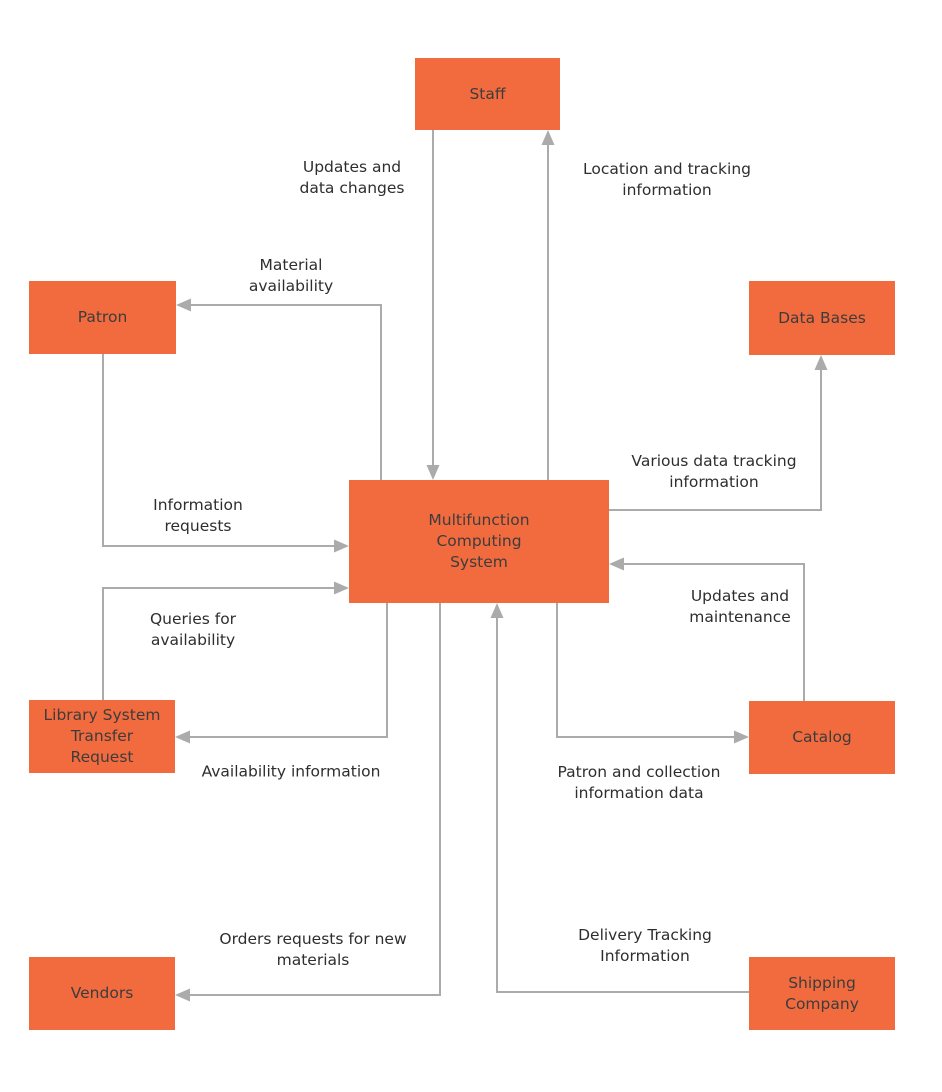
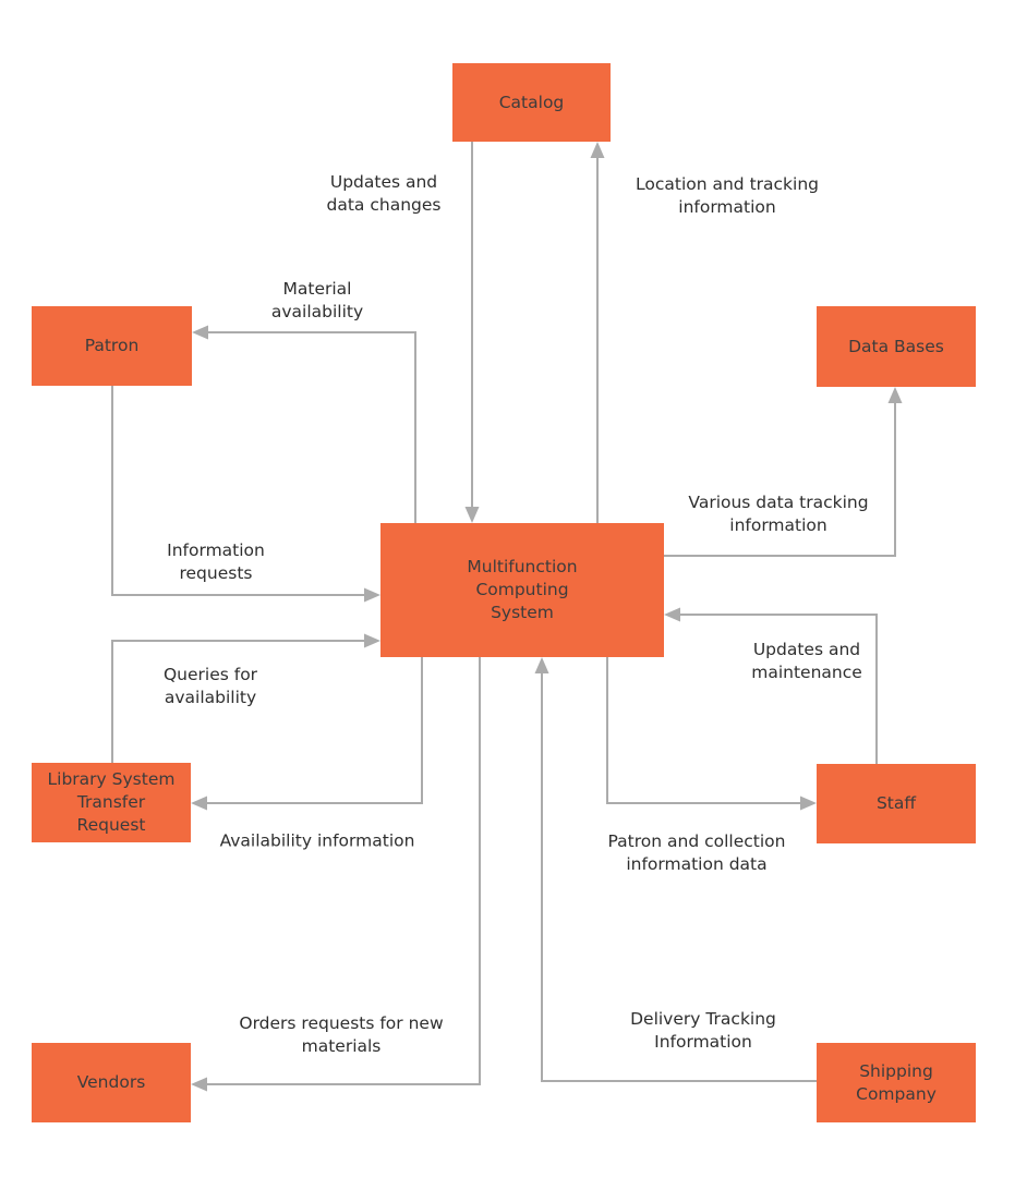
- Staff
+ Catalog
  Patron
  Data Bases
  Multifunction
  Computing
  System
  Library System
  Transfer
  Request
- Catalog
+ Staff
  Vendors
  Shipping
  Company
  Updates and
  data changes
  Location and tracking
  information
  Material
  availability
  Various data tracking
  information
  Information
  requests
  Queries for
  availability
  Availability information
  Orders requests for new
  materials
  Delivery Tracking
  Information
  Updates and
  maintenance
  Patron and collection
  information data
